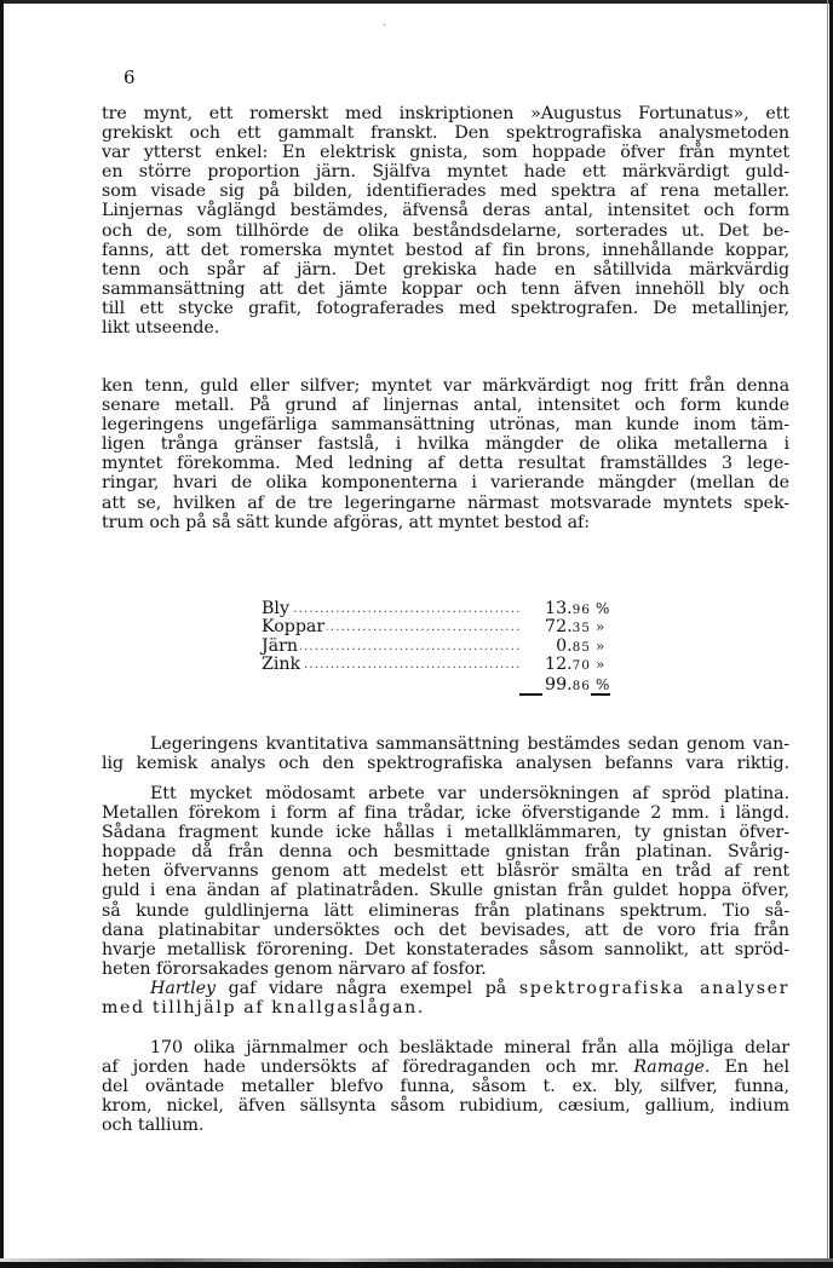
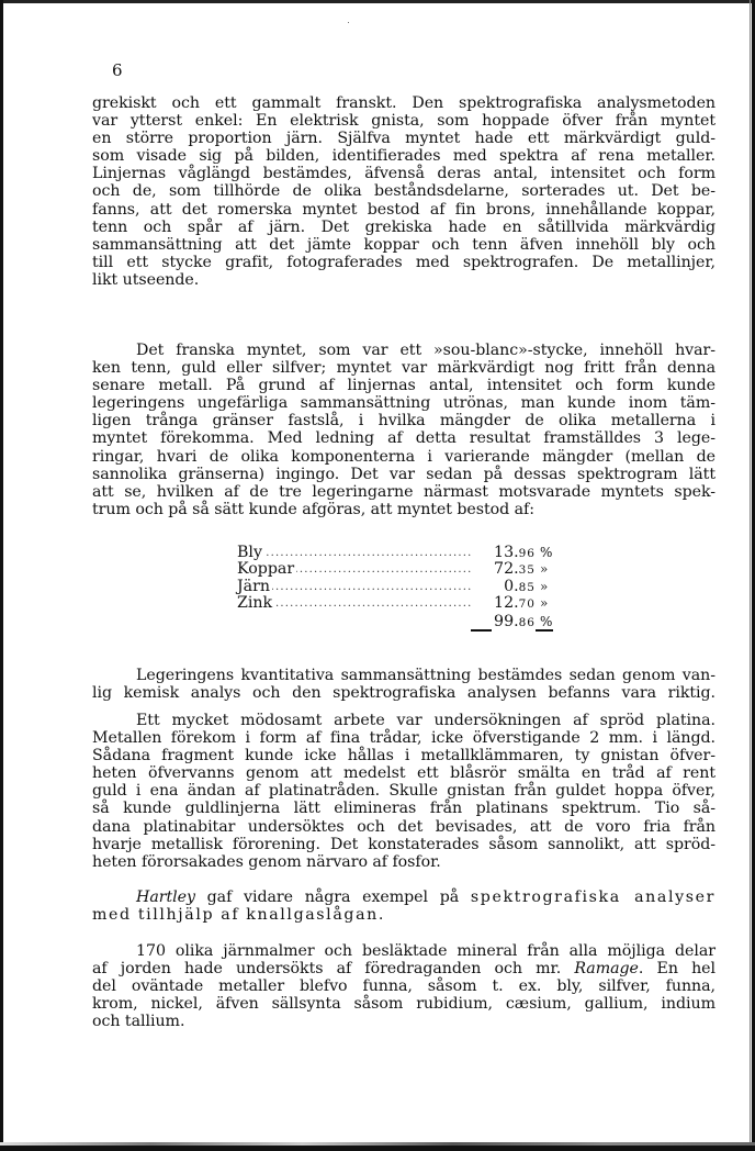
  6
- tre mynt, ett romerskt med inskriptionen »Augustus Fortunatus», ett
  grekiskt och ett gammalt franskt. Den spektrografiska analysmetoden
  var ytterst enkel: En elektrisk gnista, som hoppade öfver från myntet
  en större proportion järn. Själfva myntet hade ett märkvärdigt guld-
  som visade sig på bilden, identifierades med spektra af rena metaller.
  Linjernas våglängd bestämdes, äfvenså deras antal, intensitet och form
  och de, som tillhörde de olika beståndsdelarne, sorterades ut. Det be-
  fanns, att det romerska myntet bestod af fin brons, innehållande koppar,
  tenn och spår af järn. Det grekiska hade en såtillvida märkvärdig
  sammansättning att det jämte koppar och tenn äfven innehöll bly och
  till ett stycke grafit, fotograferades med spektrografen. De metallinjer,
  likt utseende.
+ Det franska myntet, som var ett »sou-blanc»-stycke, innehöll hvar-
  ken tenn, guld eller silfver; myntet var märkvärdigt nog fritt från denna
  senare metall. På grund af linjernas antal, intensitet och form kunde
  legeringens ungefärliga sammansättning utrönas, man kunde inom täm-
  ligen trånga gränser fastslå, i hvilka mängder de olika metallerna i
  myntet förekomma. Med ledning af detta resultat framställdes 3 lege-
  ringar, hvari de olika komponenterna i varierande mängder (mellan de
+ sannolika gränserna) ingingo. Det var sedan på dessas spektrogram lätt
  att se, hvilken af de tre legeringarne närmast motsvarade myntets spek-
  trum och på så sätt kunde afgöras, att myntet bestod af:
  Bly
  13.96
  %
  Koppar
  72.35
  »
  Järn
  0.85
  »
  Zink
  12.70
  »
  99.86
  %
  Legeringens kvantitativa sammansättning bestämdes sedan genom van-
  lig kemisk analys och den spektrografiska analysen befanns vara riktig.
  Ett mycket mödosamt arbete var undersökningen af spröd platina.
  Metallen förekom i form af fina trådar, icke öfverstigande 2 mm. i längd.
  Sådana fragment kunde icke hållas i metallklämmaren, ty gnistan öfver-
- hoppade då från denna och besmittade gnistan från platinan. Svårig-
  heten öfvervanns genom att medelst ett blåsrör smälta en tråd af rent
  guld i ena ändan af platinatråden. Skulle gnistan från guldet hoppa öfver,
  så kunde guldlinjerna lätt elimineras från platinans spektrum. Tio så-
  dana platinabitar undersöktes och det bevisades, att de voro fria från
  hvarje metallisk förorening. Det konstaterades såsom sannolikt, att spröd-
  heten förorsakades genom närvaro af fosfor.
  Hartley gaf vidare några exempel på spektrografiska analyser
  med tillhjälp af knallgaslågan.
  170 olika järnmalmer och besläktade mineral från alla möjliga delar
  af jorden hade undersökts af föredraganden och mr. Ramage. En hel
  del oväntade metaller blefvo funna, såsom t. ex. bly, silfver, funna,
  krom, nickel, äfven sällsynta såsom rubidium, cæsium, gallium, indium
  och tallium.
